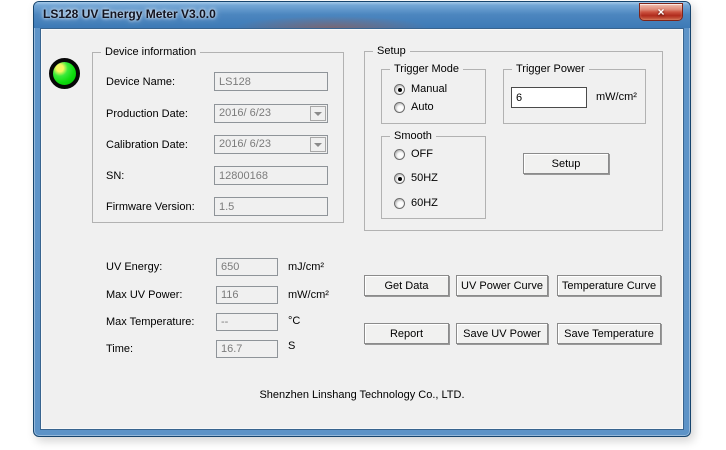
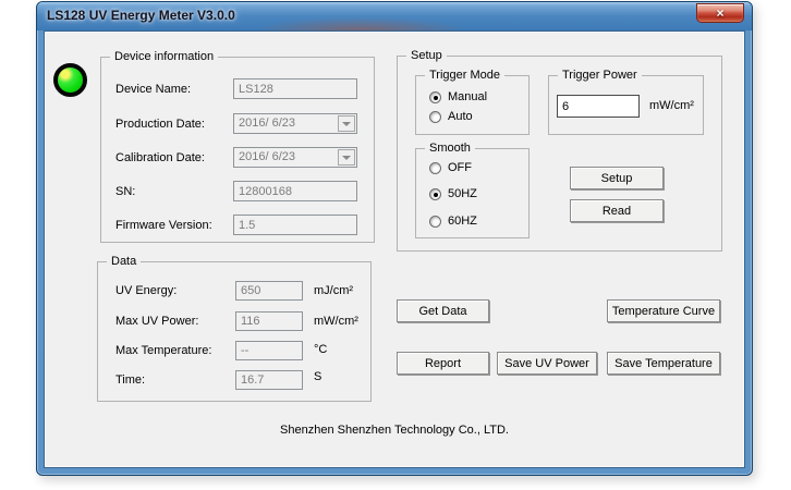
  LS128 UV Energy Meter V3.0.0
  ×
  Device information
  Device Name:
  LS128
  Production Date:
  2016/ 6/23
  Calibration Date:
  2016/ 6/23
  SN:
  12800168
  Firmware Version:
  1.5
  Setup
  Trigger Mode
  Manual
  Auto
  Trigger Power
  6
  mW/cm²
  Smooth
  OFF
  50HZ
  60HZ
  Setup
+ Read
+ Data
  UV Energy:
  650
  mJ/cm²
  Max UV Power:
  116
  mW/cm²
  Max Temperature:
  --
  °C
  Time:
  16.7
  S
  Get Data
- UV Power Curve
  Temperature Curve
  Report
  Save UV Power
  Save Temperature
- Shenzhen Linshang Technology Co., LTD.
+ Shenzhen Shenzhen Technology Co., LTD.
